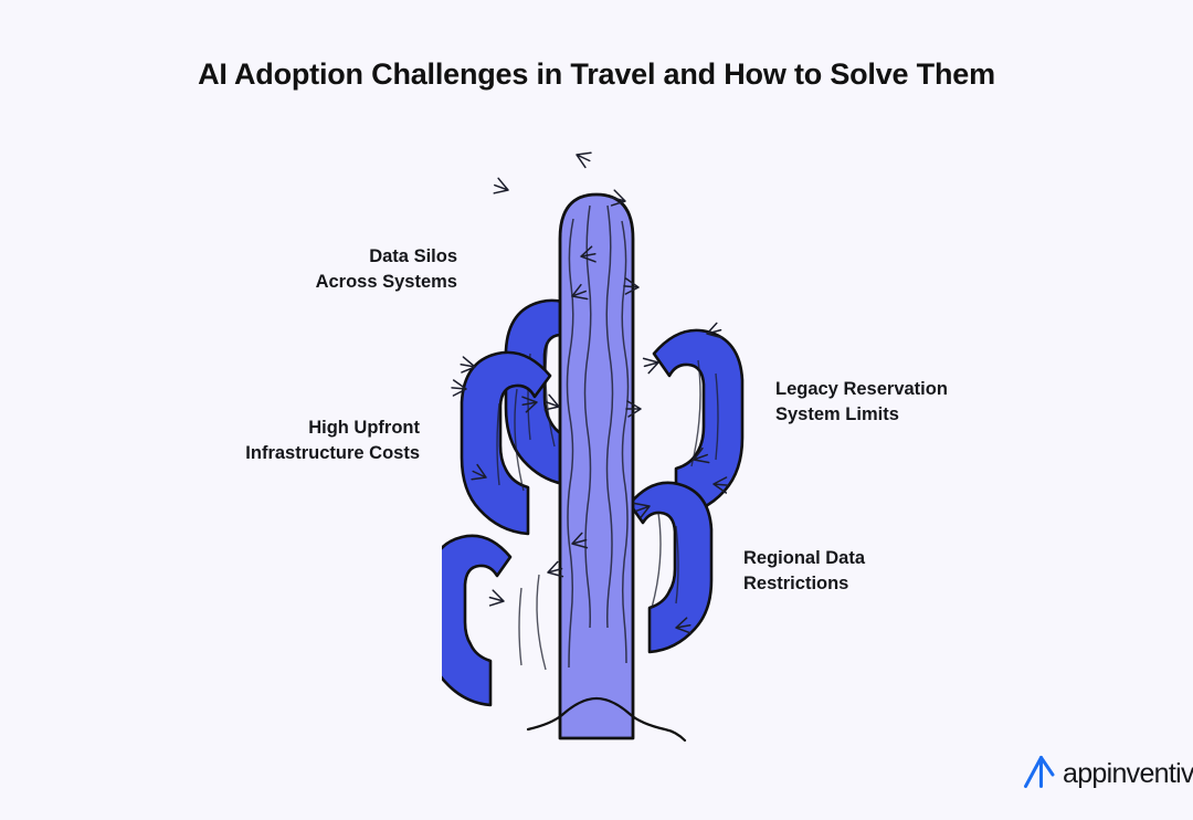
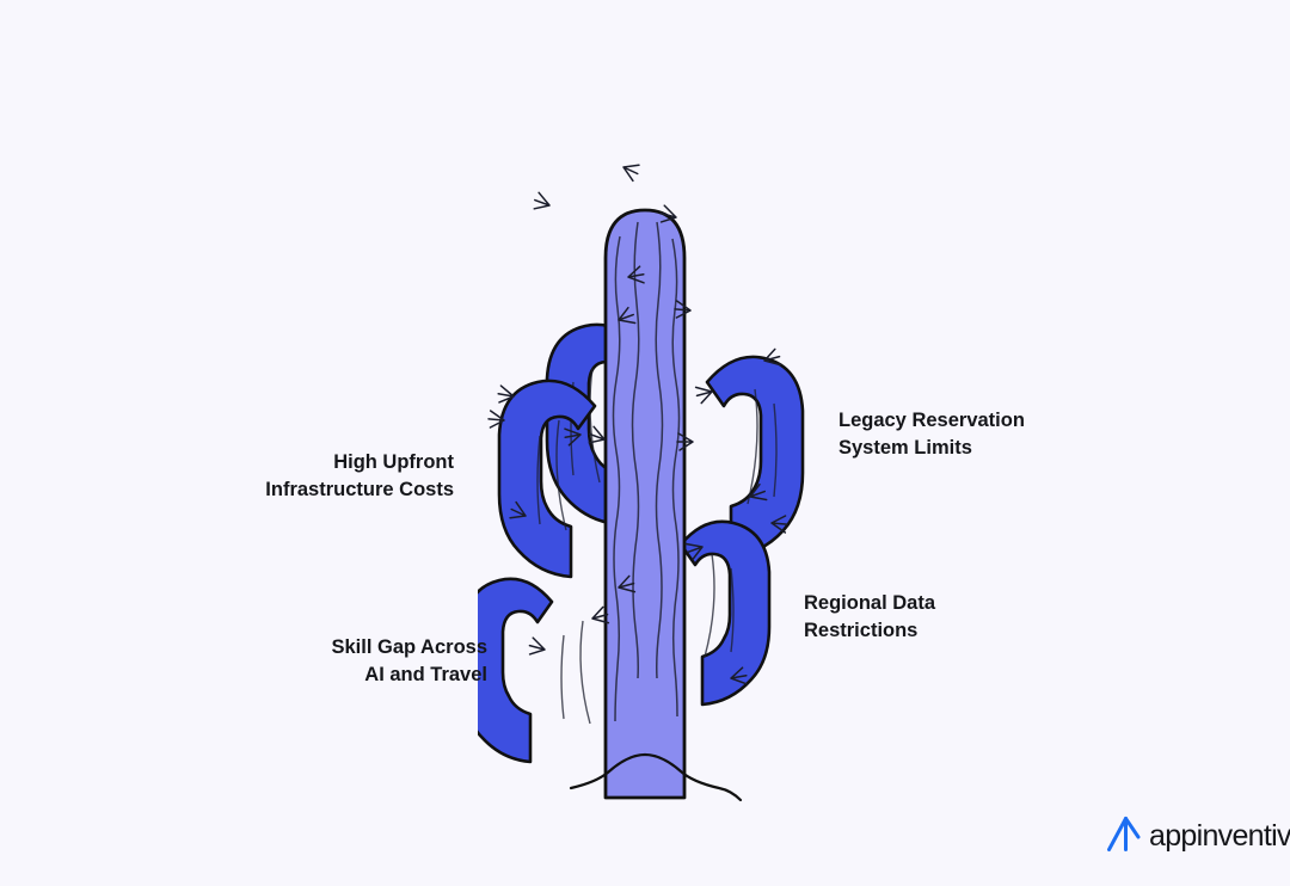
- AI Adoption Challenges in Travel and How to Solve Them
- Data Silos
- Across Systems
  High Upfront
  Infrastructure Costs
+ Skill Gap Across
+ AI and Travel
  Legacy Reservation
  System Limits
  Regional Data
  Restrictions
  appinventiv
